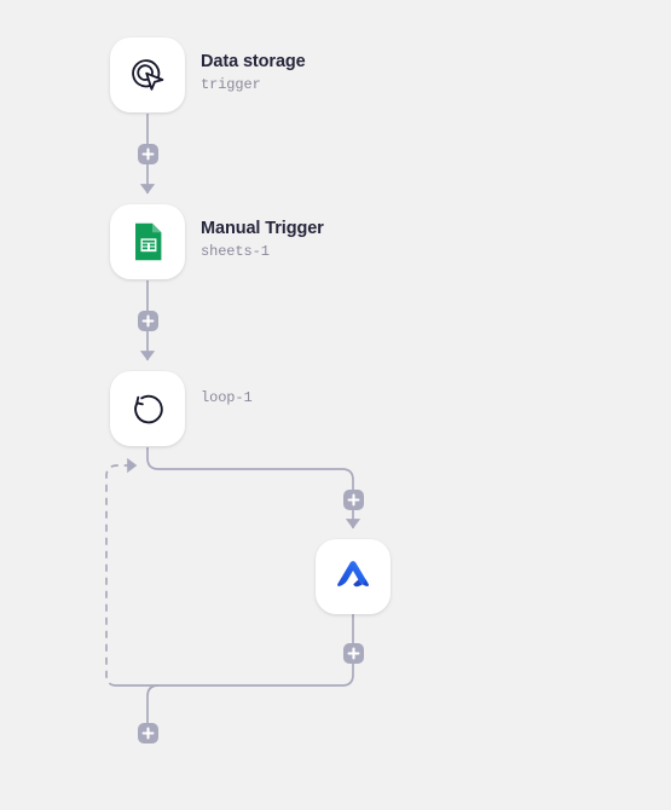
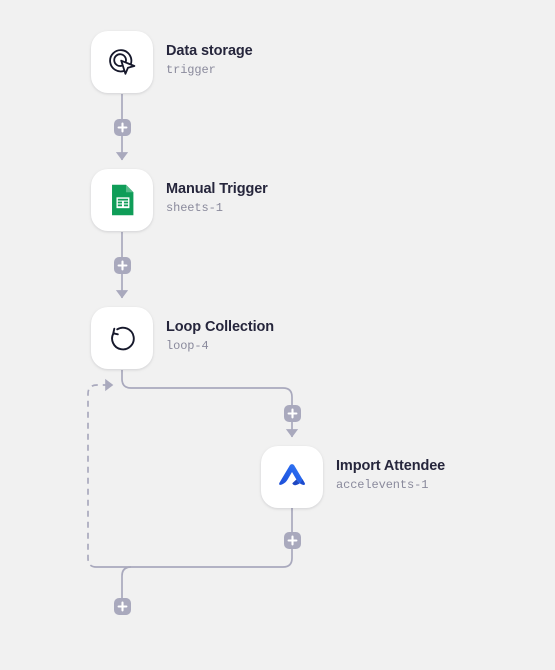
  Data storage
  trigger
  Manual Trigger
  sheets-1
+ Loop Collection
- loop-1
+ loop-4
+ Import Attendee
+ accelevents-1
